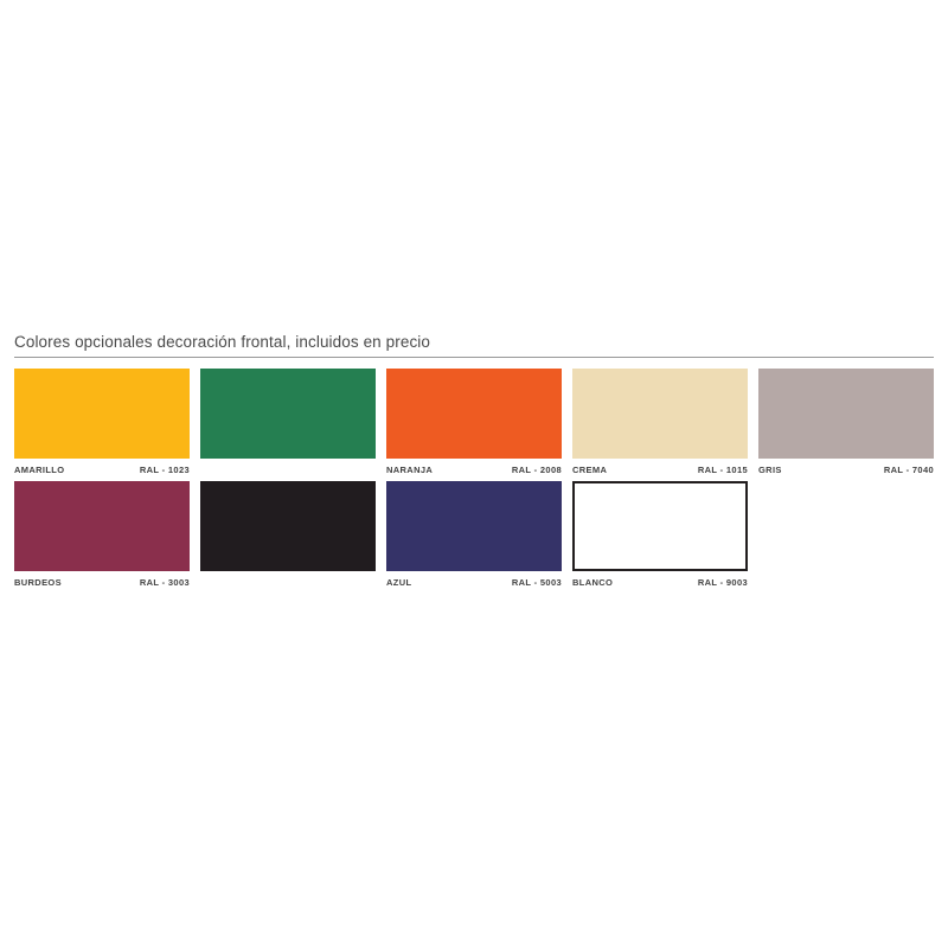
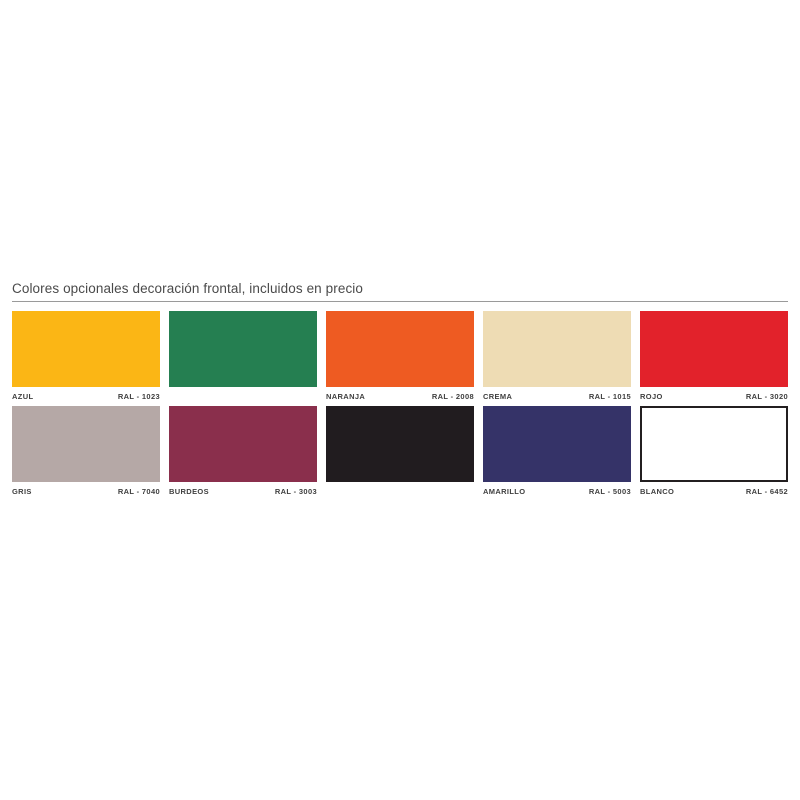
  Colores opcionales decoración frontal, incluidos en precio
- AMARILLO
+ AZUL
  RAL - 1023
  NARANJA
  RAL - 2008
  CREMA
  RAL - 1015
+ ROJO
+ RAL - 3020
  GRIS
  RAL - 7040
  BURDEOS
  RAL - 3003
- AZUL
+ AMARILLO
  RAL - 5003
  BLANCO
- RAL - 9003
+ RAL - 6452
